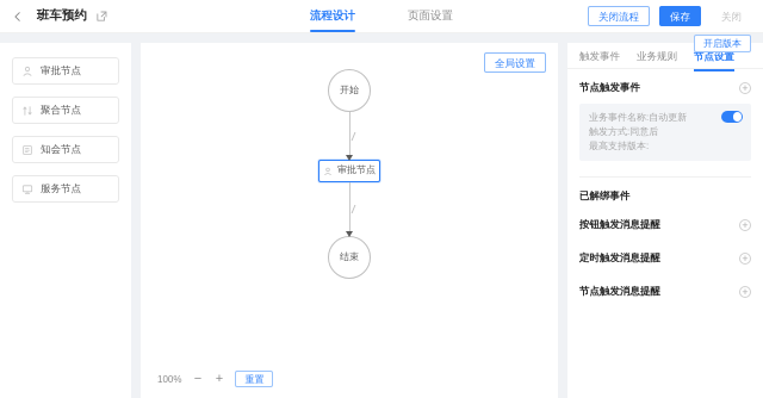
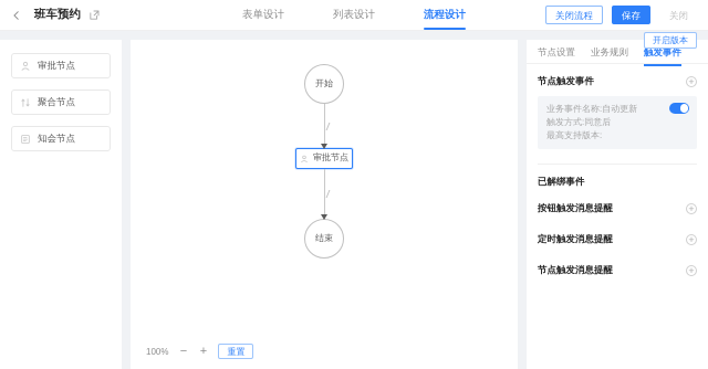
  班车预约
+ 表单设计
+ 列表设计
  流程设计
- 页面设置
  关闭流程
  保存
  关闭
  审批节点
  聚合节点
  知会节点
- 服务节点
- 全局设置
  开始
  审批节点
  结束
  100%
  −
  +
  重置
  开启版本
- 触发事件
+ 节点设置
  业务规则
- 节点设置
+ 触发事件
  节点触发事件
  +
  业务事件名称:自动更新
  触发方式:同意后
  最高支持版本:
  已解绑事件
  按钮触发消息提醒
  +
  定时触发消息提醒
  +
  节点触发消息提醒
  +
